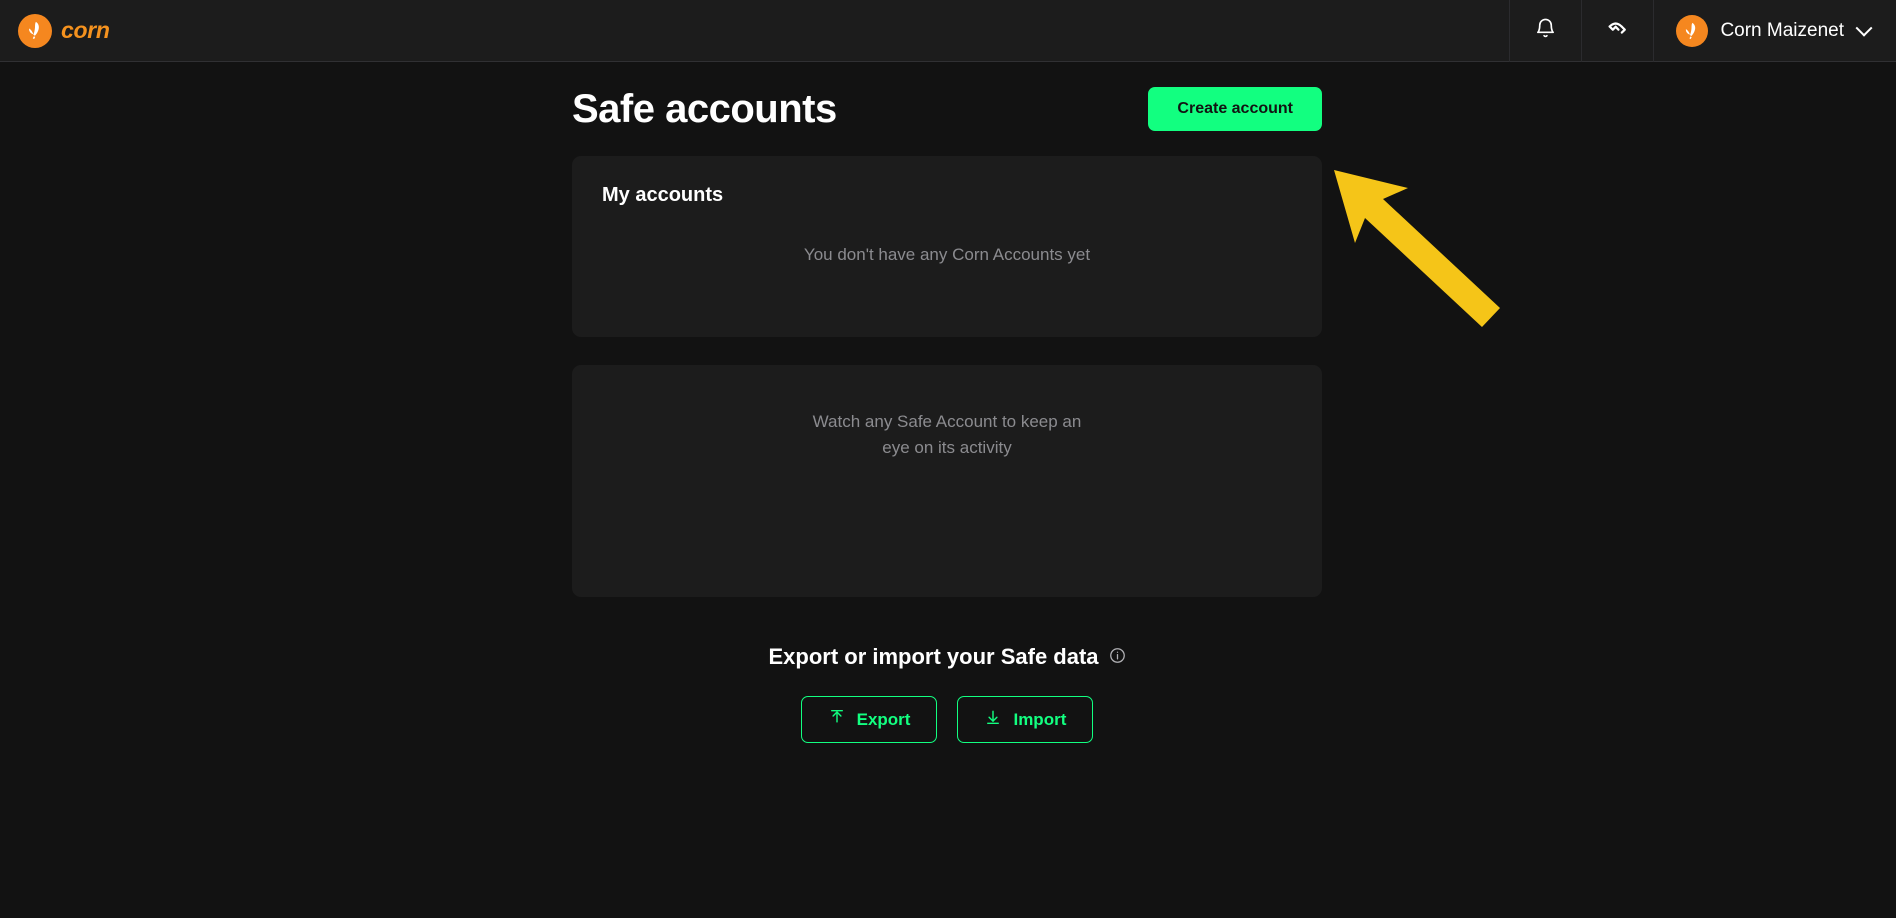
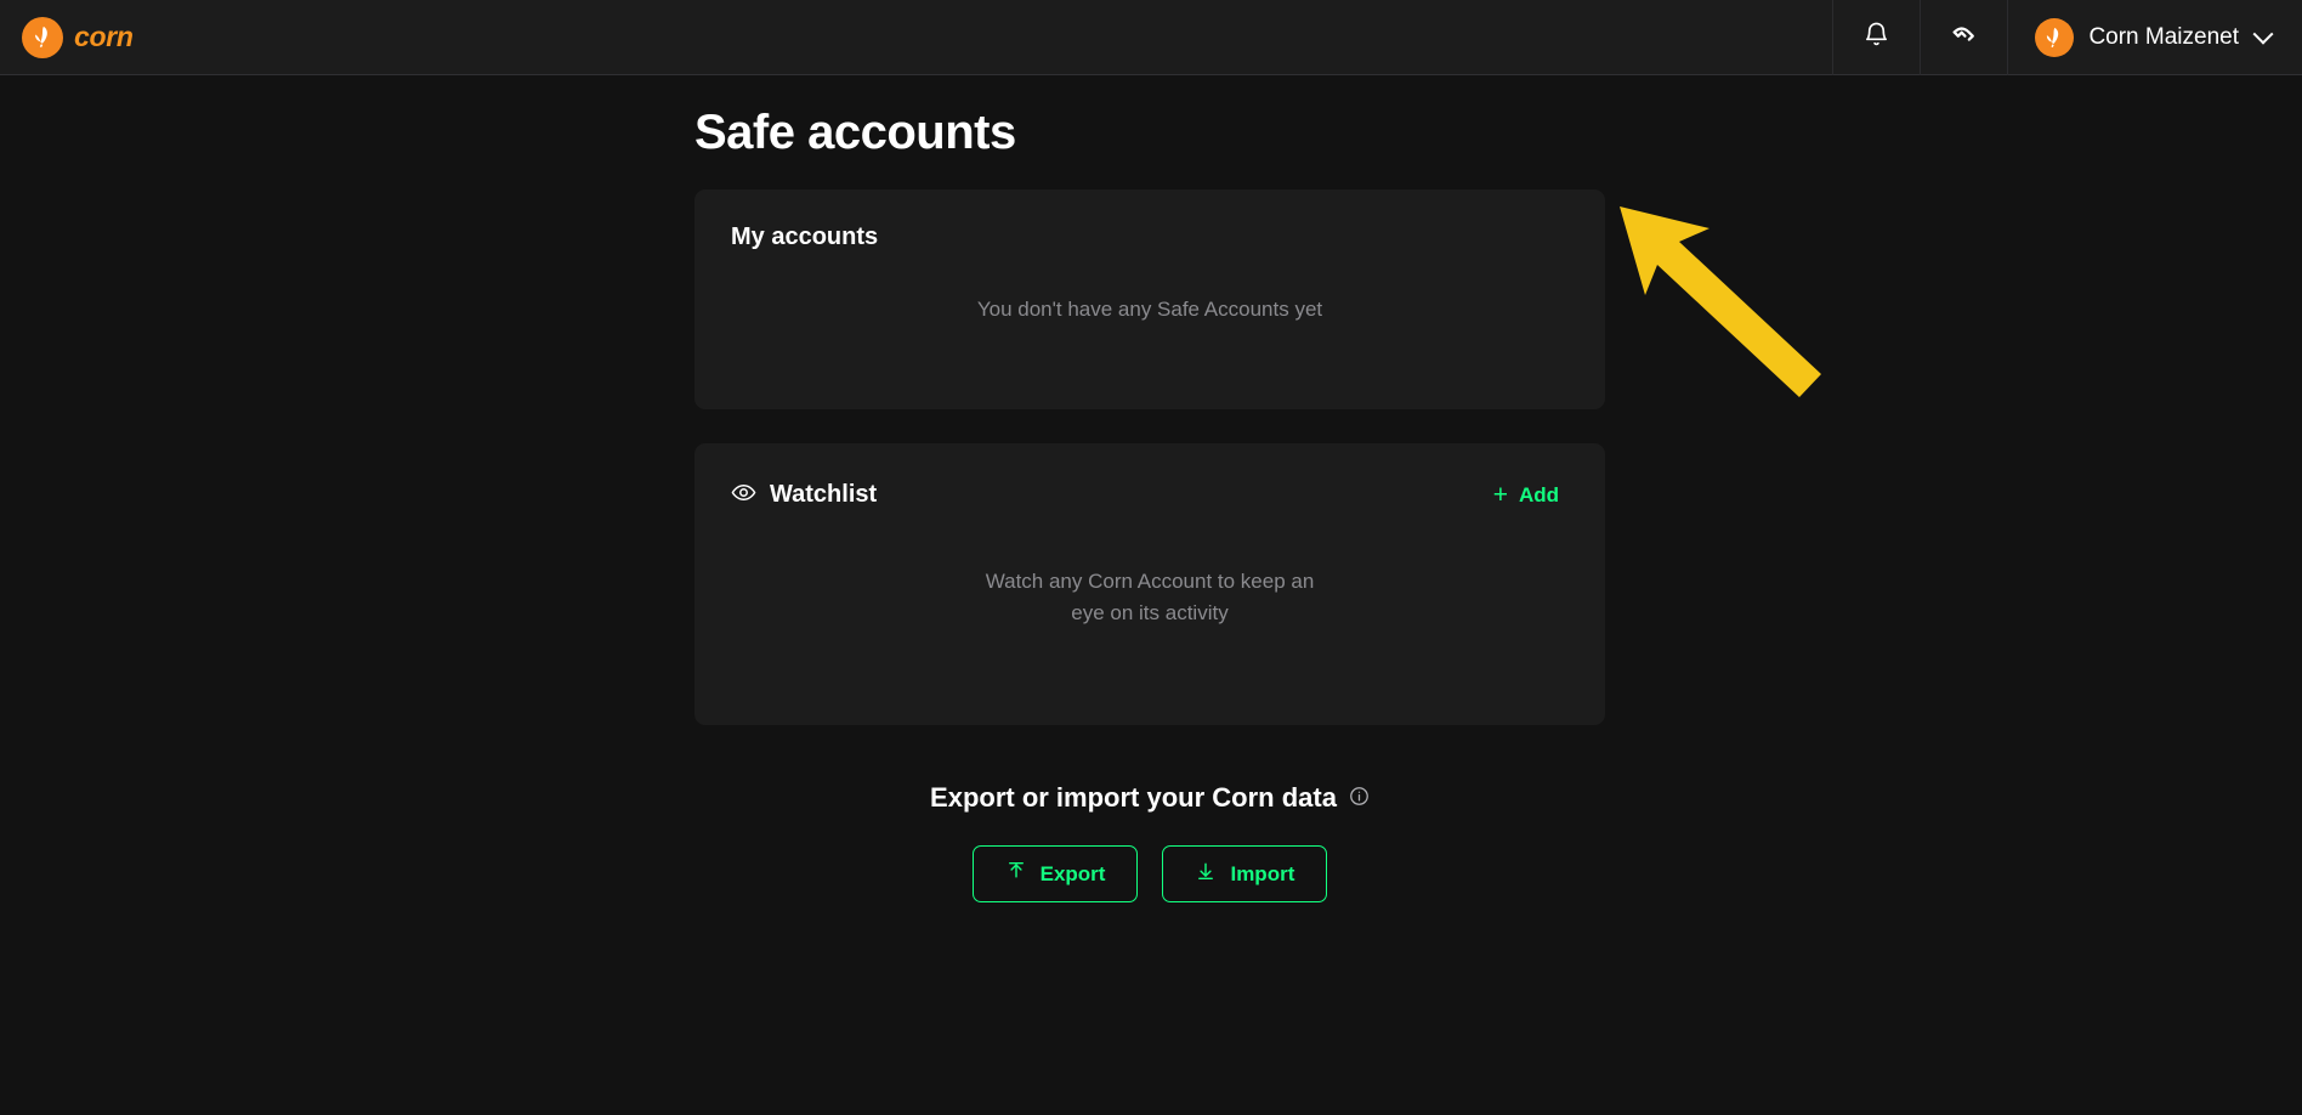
  corn
  Corn Maizenet
  Safe accounts
- Create account
  My accounts
- You don't have any Corn Accounts yet
+ You don't have any Safe Accounts yet
+ Watchlist
+ +
+ Add
- Watch any Safe Account to keep an eye on its activity
+ Watch any Corn Account to keep an eye on its activity
- Export or import your Safe data
+ Export or import your Corn data
  Export
  Import
